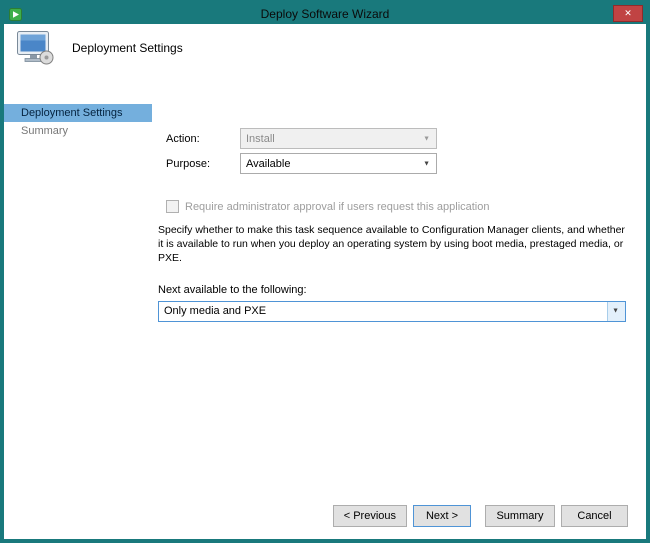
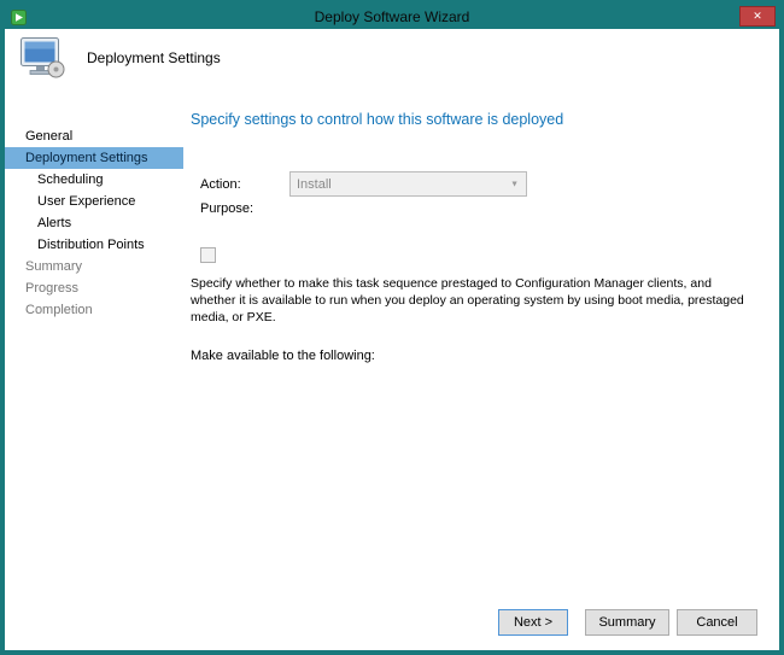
  Deploy Software Wizard
  ✕
  Deployment Settings
+ General
  Deployment Settings
+ Scheduling
+ User Experience
+ Alerts
+ Distribution Points
  Summary
+ Progress
+ Completion
+ Specify settings to control how this software is deployed
  Action:
  Install
  Purpose:
- Available
- Require administrator approval if users request this application
- Specify whether to make this task sequence available to Configuration Manager clients, and whether it is available to run when you deploy an operating system by using boot media, prestaged media, or PXE.
+ Specify whether to make this task sequence prestaged to Configuration Manager clients, and whether it is available to run when you deploy an operating system by using boot media, prestaged media, or PXE.
- Next available to the following:
+ Make available to the following:
- Only media and PXE
- < Previous
  Next >
  Summary
  Cancel
